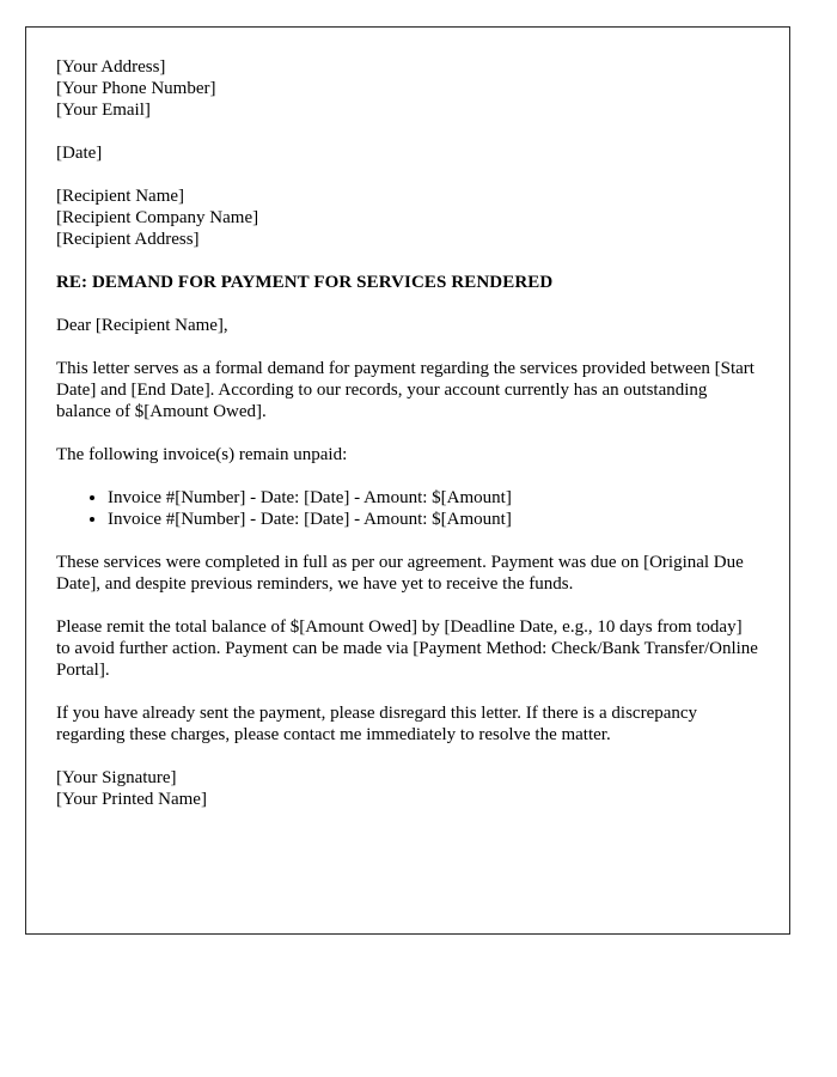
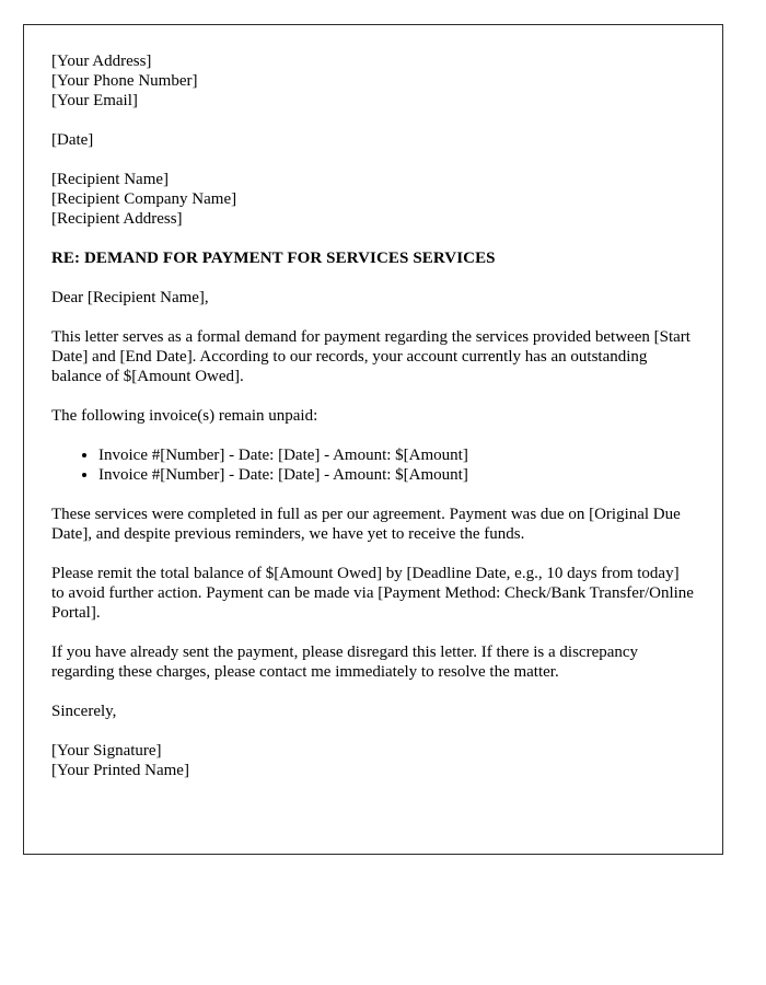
  [Your Address]
  [Your Phone Number]
  [Your Email]
  [Date]
  [Recipient Name]
  [Recipient Company Name]
  [Recipient Address]
- RE: DEMAND FOR PAYMENT FOR SERVICES RENDERED
+ RE: DEMAND FOR PAYMENT FOR SERVICES SERVICES
  Dear [Recipient Name],
  This letter serves as a formal demand for payment regarding the services provided between [Start Date] and [End Date]. According to our records, your account currently has an outstanding balance of $[Amount Owed].
  The following invoice(s) remain unpaid:
  Invoice #[Number] - Date: [Date] - Amount: $[Amount]
  Invoice #[Number] - Date: [Date] - Amount: $[Amount]
  These services were completed in full as per our agreement. Payment was due on [Original Due Date], and despite previous reminders, we have yet to receive the funds.
  Please remit the total balance of $[Amount Owed] by [Deadline Date, e.g., 10 days from today] to avoid further action. Payment can be made via [Payment Method: Check/Bank Transfer/Online Portal].
  If you have already sent the payment, please disregard this letter. If there is a discrepancy regarding these charges, please contact me immediately to resolve the matter.
+ Sincerely,
  [Your Signature]
  [Your Printed Name]
